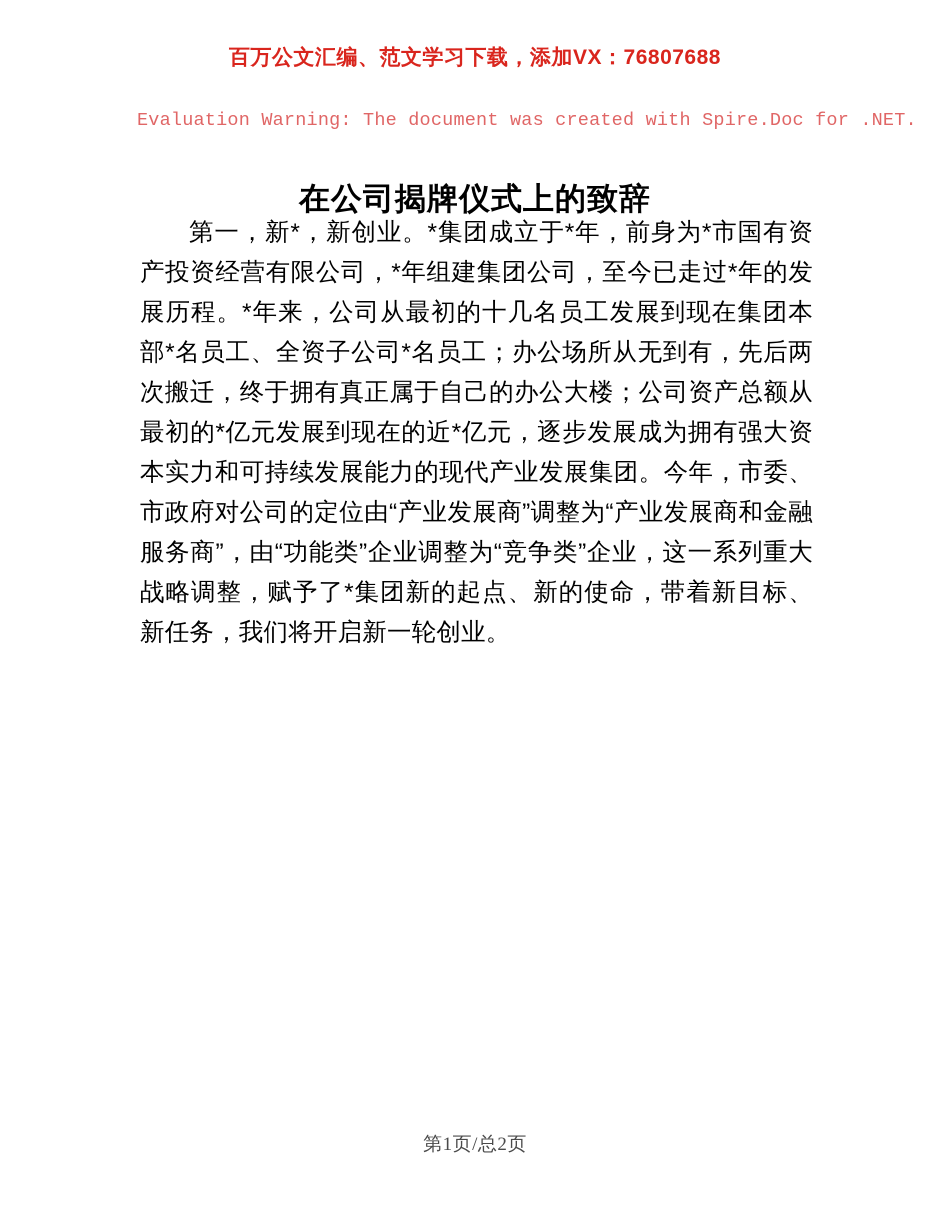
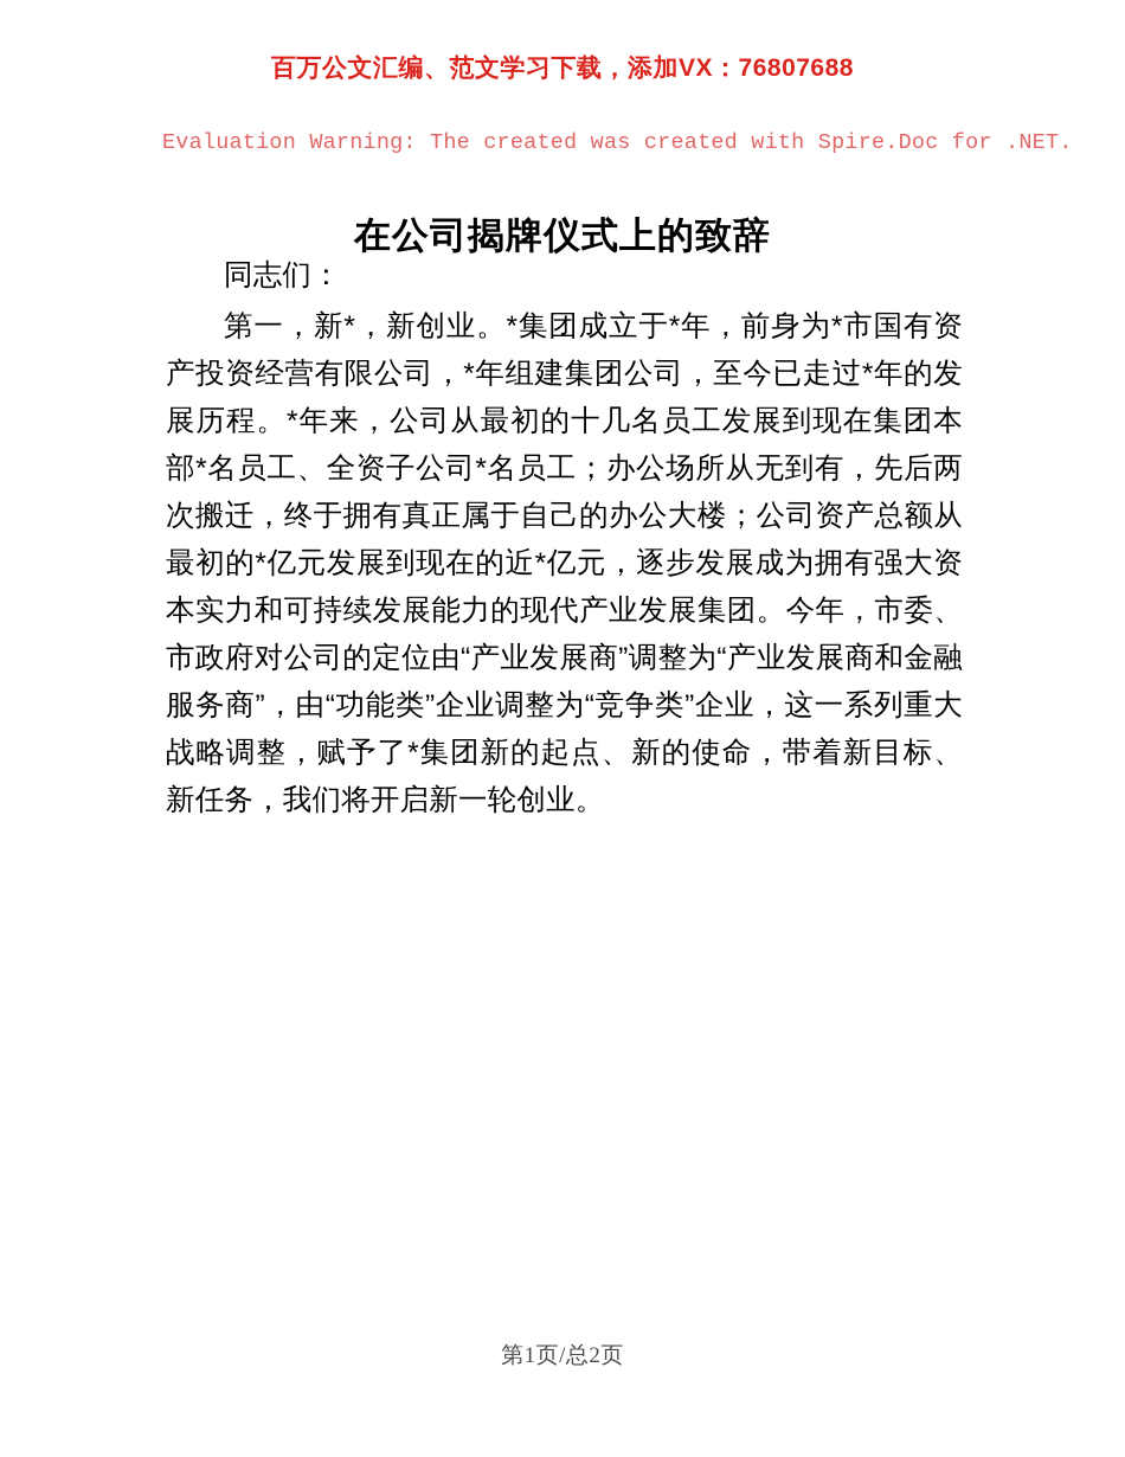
  百万公文汇编、范文学习下载，添加VX：76807688
- Evaluation Warning: The document was created with Spire.Doc for .NET.
+ Evaluation Warning: The created was created with Spire.Doc for .NET.
  在公司揭牌仪式上的致辞
+ 同志们：
  第一，新*，新创业。*集团成立于*年，前身为*市国有资产投资经营有限公司，*年组建集团公司，至今已走过*年的发展历程。*年来，公司从最初的十几名员工发展到现在集团本部*名员工、全资子公司*名员工；办公场所从无到有，先后两次搬迁，终于拥有真正属于自己的办公大楼；公司资产总额从最初的*亿元发展到现在的近*亿元，逐步发展成为拥有强大资本实力和可持续发展能力的现代产业发展集团。今年，市委、市政府对公司的定位由“产业发展商”调整为“产业发展商和金融服务商”，由“功能类”企业调整为“竞争类”企业，这一系列重大战略调整，赋予了*集团新的起点、新的使命，带着新目标、新任务，我们将开启新一轮创业。
  第1页/总2页
